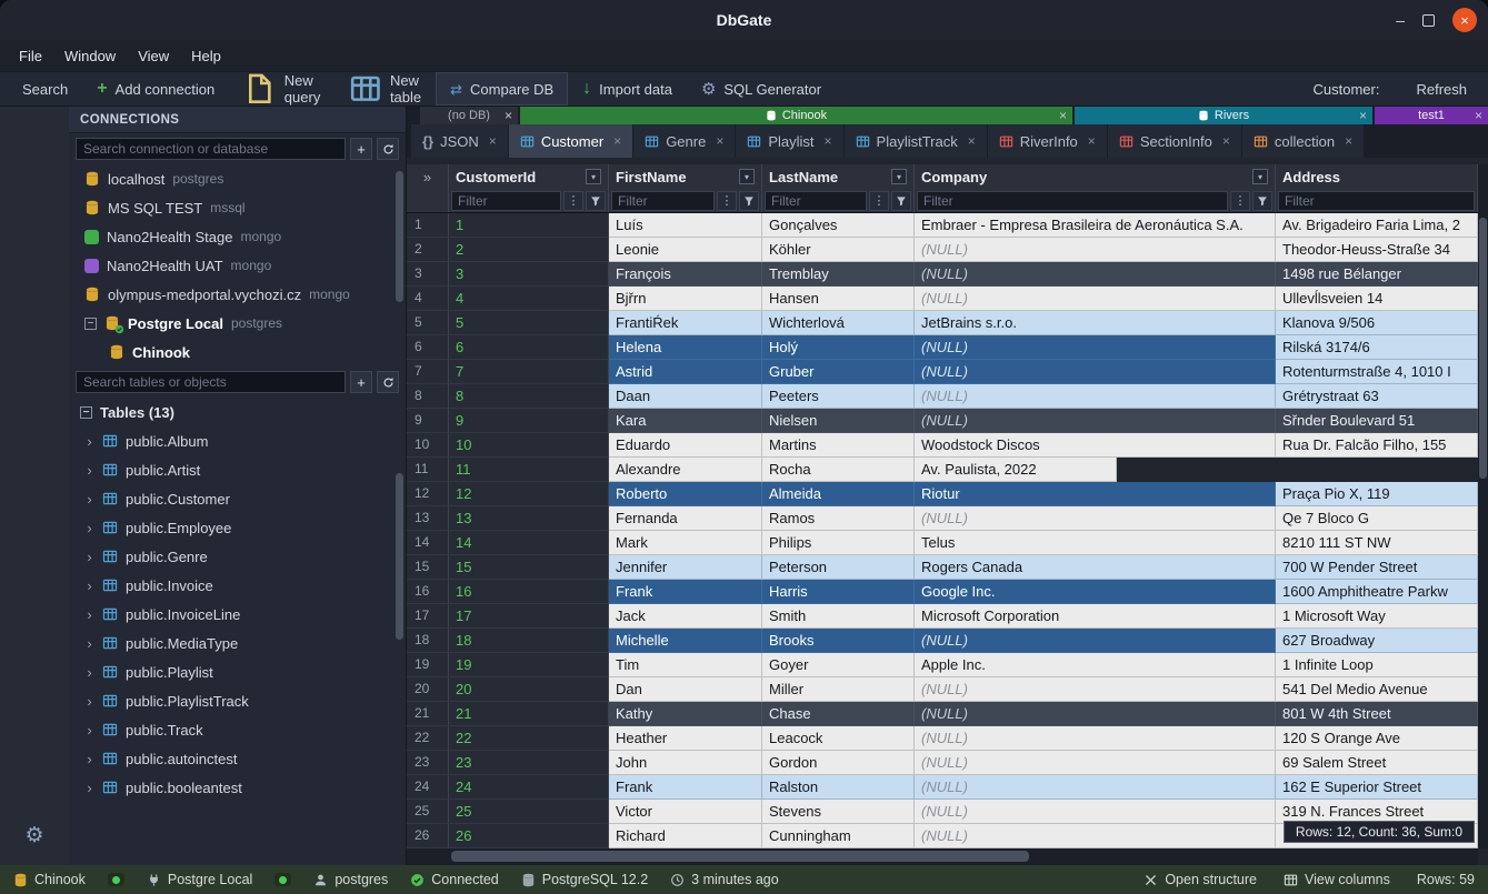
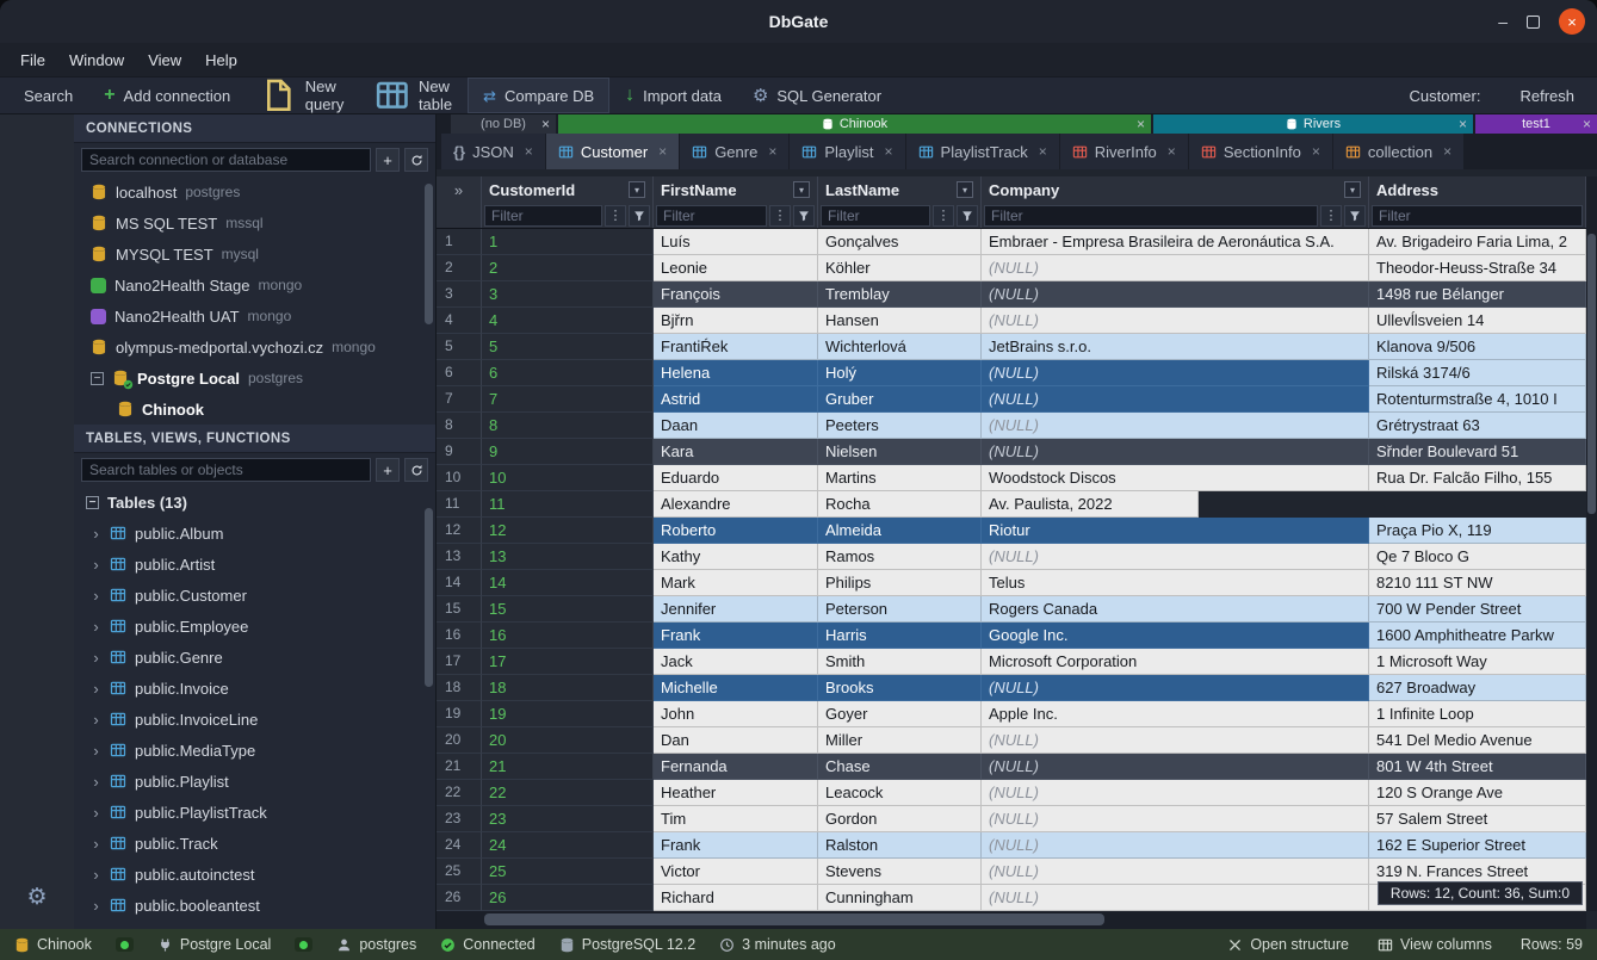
  DbGate
  –
  ×
  File
  Window
  View
  Help
  Search
  +
  Add connection
  New query
  New table
  ⇄
  Compare DB
  ↓
  Import data
  ⚙
  SQL Generator
  Customer:
  Refresh
  ⚙
  CONNECTIONS
  Search connection or database
  +
  localhost
  postgres
  MS SQL TEST
  mssql
+ MYSQL TEST
+ mysql
  Nano2Health Stage
  mongo
  Nano2Health UAT
  mongo
  olympus-medportal.vychozi.cz
  mongo
  −
  Postgre Local
  postgres
  Chinook
+ TABLES, VIEWS, FUNCTIONS
  Search tables or objects
  +
  −
  Tables (13)
  ›
  public.Album
  ›
  public.Artist
  ›
  public.Customer
  ›
  public.Employee
  ›
  public.Genre
  ›
  public.Invoice
  ›
  public.InvoiceLine
  ›
  public.MediaType
  ›
  public.Playlist
  ›
  public.PlaylistTrack
  ›
  public.Track
  ›
  public.autoinctest
  ›
  public.booleantest
  (no DB)
  ×
  Chinook
  ×
  Rivers
  ×
  test1
  ×
  {}
  JSON
  ×
  Customer
  ×
  Genre
  ×
  Playlist
  ×
  PlaylistTrack
  ×
  RiverInfo
  ×
  SectionInfo
  ×
  collection
  ×
  »
  CustomerId
  ▾
  FirstName
  ▾
  LastName
  ▾
  Company
  ▾
  Address
  Filter
  ⋮
  Filter
  ⋮
  Filter
  ⋮
  Filter
  ⋮
  Filter
  1
  1
  Luís
  Gonçalves
  Embraer - Empresa Brasileira de Aeronáutica S.A.
  Av. Brigadeiro Faria Lima, 2
  2
  2
  Leonie
  Köhler
  (NULL)
  Theodor-Heuss-Straße 34
  3
  3
  François
  Tremblay
  (NULL)
  1498 rue Bélanger
  4
  4
  Bjřrn
  Hansen
  (NULL)
  Ullevĺlsveien 14
  5
  5
  FrantiŔek
  Wichterlová
  JetBrains s.r.o.
  Klanova 9/506
  6
  6
  Helena
  Holý
  (NULL)
  Rilská 3174/6
  7
  7
  Astrid
  Gruber
  (NULL)
  Rotenturmstraße 4, 1010 I
  8
  8
  Daan
  Peeters
  (NULL)
  Grétrystraat 63
  9
  9
  Kara
  Nielsen
  (NULL)
  Sřnder Boulevard 51
  10
  10
  Eduardo
  Martins
  Woodstock Discos
  Rua Dr. Falcão Filho, 155
  11
  11
  Alexandre
  Rocha
  Av. Paulista, 2022
  12
  12
  Roberto
  Almeida
  Riotur
  Praça Pio X, 119
  13
  13
- Fernanda
+ Kathy
  Ramos
  (NULL)
  Qe 7 Bloco G
  14
  14
  Mark
  Philips
  Telus
  8210 111 ST NW
  15
  15
  Jennifer
  Peterson
  Rogers Canada
  700 W Pender Street
  16
  16
  Frank
  Harris
  Google Inc.
  1600 Amphitheatre Parkw
  17
  17
  Jack
  Smith
  Microsoft Corporation
  1 Microsoft Way
  18
  18
  Michelle
  Brooks
  (NULL)
  627 Broadway
  19
  19
- Tim
+ John
  Goyer
  Apple Inc.
  1 Infinite Loop
  20
  20
  Dan
  Miller
  (NULL)
  541 Del Medio Avenue
  21
  21
- Kathy
+ Fernanda
  Chase
  (NULL)
  801 W 4th Street
  22
  22
  Heather
  Leacock
  (NULL)
  120 S Orange Ave
  23
  23
- John
+ Tim
  Gordon
  (NULL)
- 69 Salem Street
+ 57 Salem Street
  24
  24
  Frank
  Ralston
  (NULL)
  162 E Superior Street
  25
  25
  Victor
  Stevens
  (NULL)
  319 N. Frances Street
  26
  26
  Richard
  Cunningham
  (NULL)
  Rows: 12, Count: 36, Sum:0
  Chinook
  Postgre Local
  postgres
  Connected
  PostgreSQL 12.2
  3 minutes ago
  Open structure
  View columns
  Rows: 59
